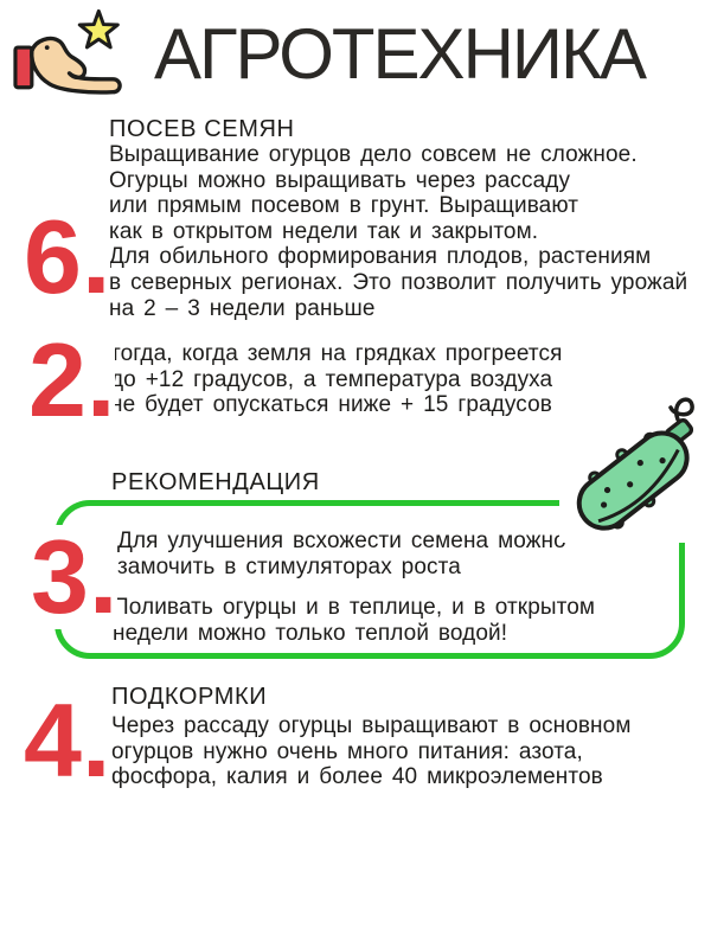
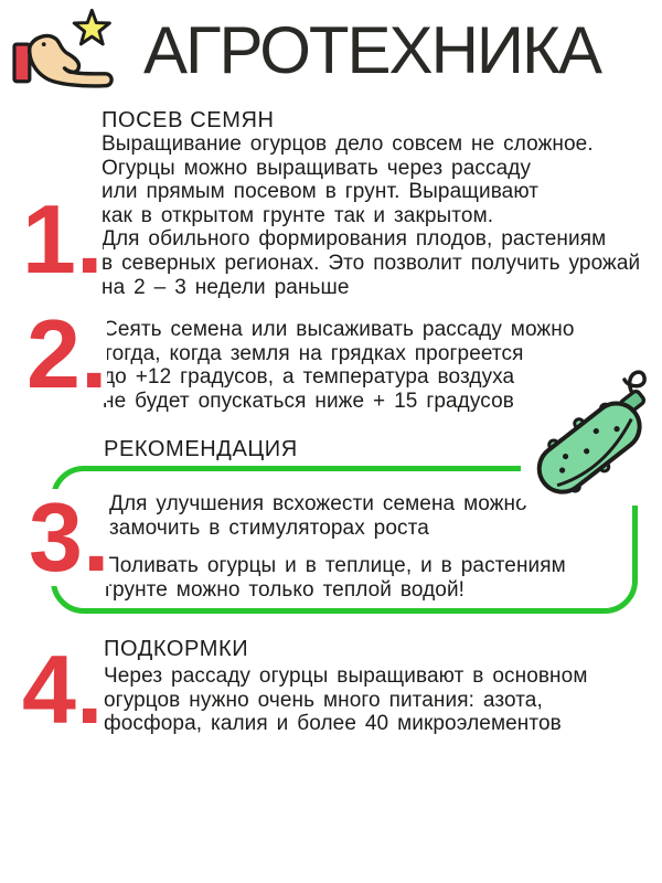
  АГРОТЕХНИКА
  ПОСЕВ СЕМЯН
  Выращивание огурцов дело совсем не сложное.
  Огурцы можно выращивать через рассаду
  или прямым посевом в грунт. Выращивают
- как в открытом недели так и закрытом.
+ как в открытом грунте так и закрытом.
  Для обильного формирования плодов, растениям
  в северных регионах. Это позволит получить урожай
  на 2 – 3 недели раньше
- 6.
+ 1.
+ Сеять семена или высаживать рассаду можно
  огда, когда земля на грядках прогреется
  до +12 градусов, а температура воздуха
  не будет опускаться ниже + 15 градусов
  2.
  РЕКОМЕНДАЦИЯ
  Для улучшения всхожести семена можн
  замочить в стимуляторах роста
- Поливать огурцы и в теплице, и в открытом
+ Поливать огурцы и в теплице, и в растениям
- недели можно только теплой водой!
+ грунте можно только теплой водой!
  3.
  ПОДКОРМКИ
  Через рассаду огурцы выращивают в основном
  огурцов нужно очень много питания: азота,
  фосфора, калия и более 40 микроэлементов
  4.
